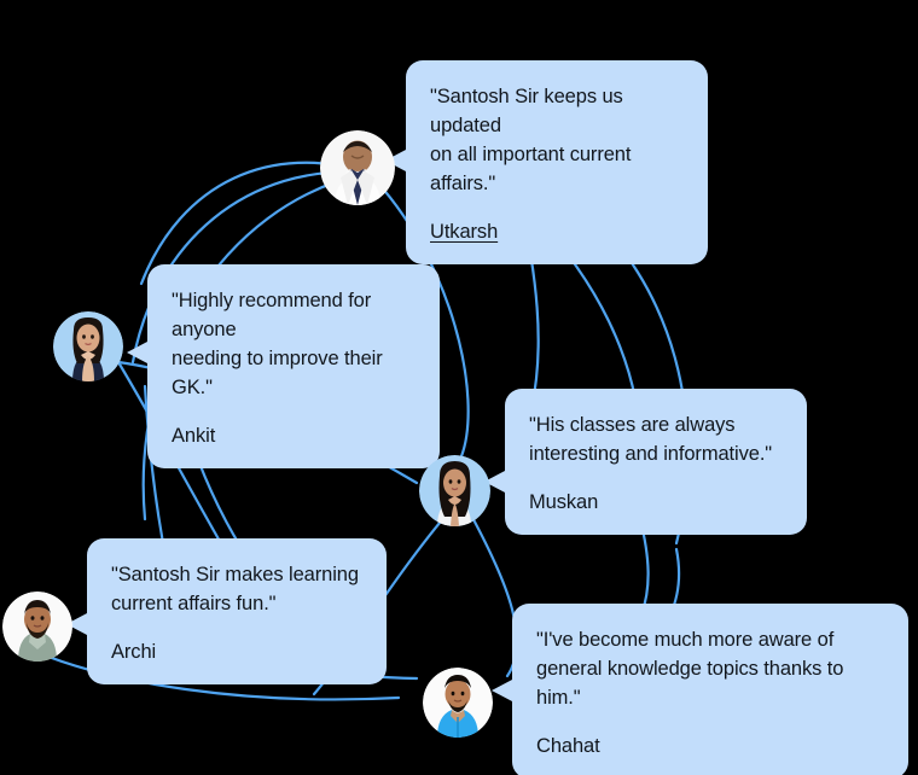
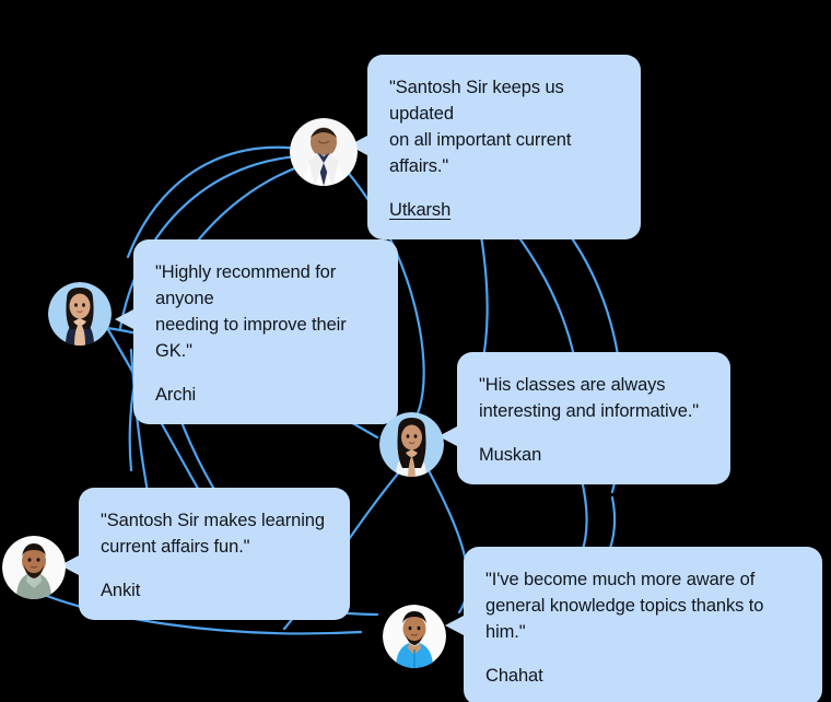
  "Santosh Sir keeps us updated
  on all important current affairs."
  Utkarsh
  "Highly recommend for anyone
  needing to improve their GK."
- Ankit
+ Archi
  "His classes are always
  interesting and informative."
  Muskan
  "Santosh Sir makes learning
  current affairs fun."
- Archi
+ Ankit
  "I've become much more aware of
  general knowledge topics thanks to
  him."
  Chahat
